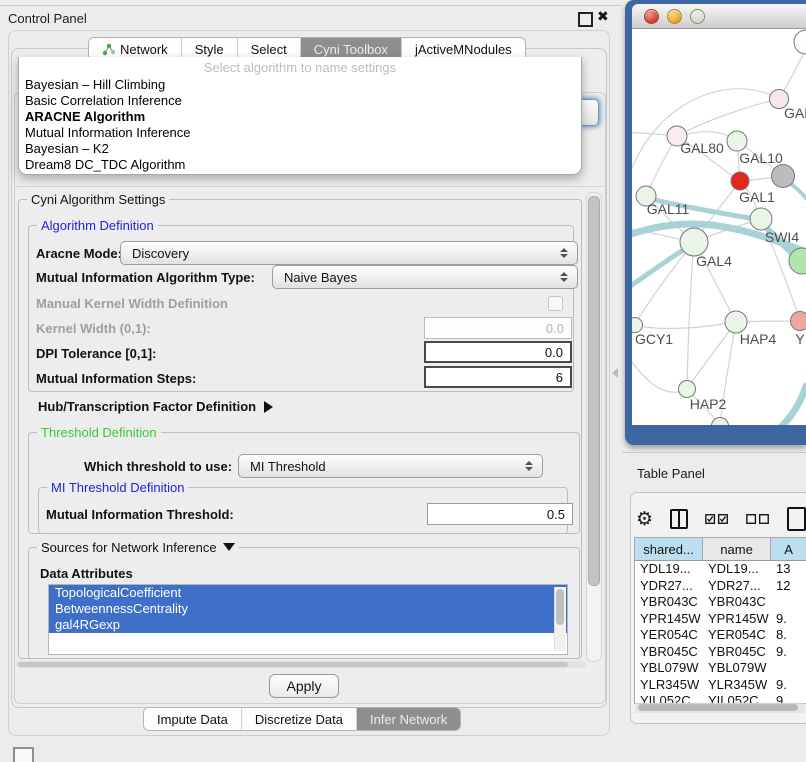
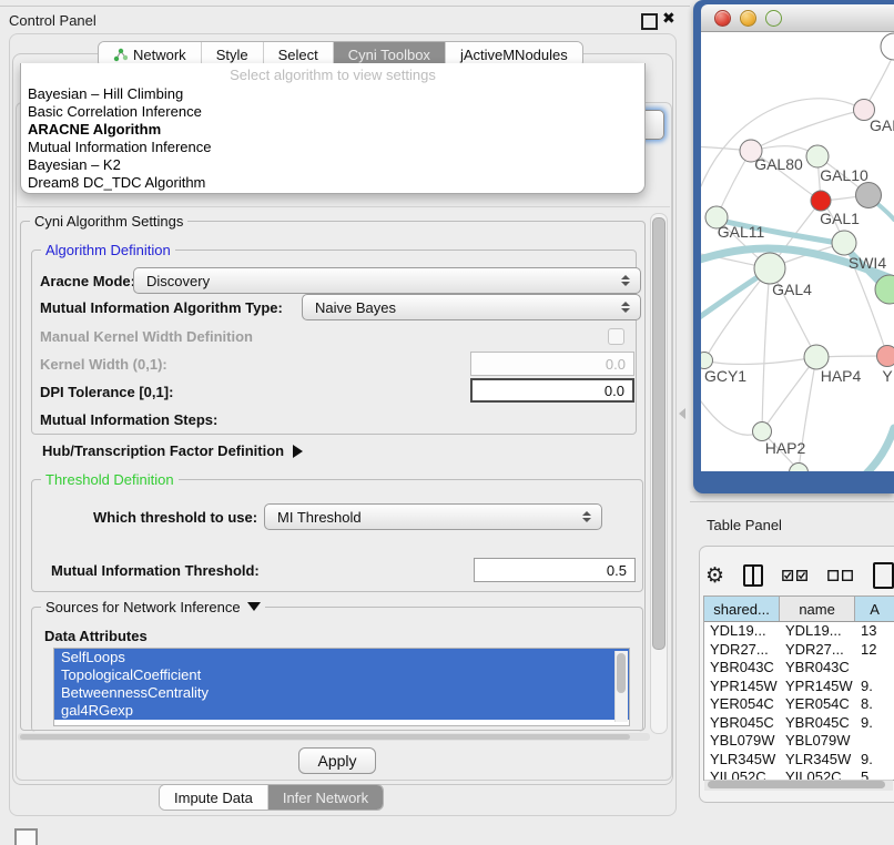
  Control Panel
  ✖
  Network
  Style
  Select
  Cyni Toolbox
  jActiveMNodules
  Cyni Algorithm Settings
  Algorithm Definition
  Aracne Mode
  Discovery
  Mutual Information Algorithm Type:
  Naive Bayes
  Manual Kernel Width Definition
  Kernel Width (0,1):
  0.0
  DPI Tolerance [0,1]:
  0.0
  Mutual Information Steps:
- 6
  Hub/Transcription Factor Definition
  Threshold Definition
  Which threshold to use:
  MI Threshold
- MI Threshold Definition
  Mutual Information Threshold:
  0.5
  Sources for Network Inference
  Data Attributes
+ SelfLoops
  TopologicalCoefficient
  BetweennessCentrality
  gal4RGexp
  Apply
  Impute Data
- Discretize Data
  Infer Network
- Select algorithm to name settings
+ Select algorithm to view settings
  Bayesian – Hill Climbing
  Basic Correlation Inference
  ARACNE Algorithm
  Mutual Information Inference
  Bayesian – K2
  Dream8 DC_TDC Algorithm
  GAL80
  GAL10
  GAL1
  GAL11
  SWI4
  GAL4
  GCY1
  HAP4
  Y
  HAP2
  Table Panel
  ⚙
  shared...
  name
  A
  YDL19...
  YDL19...
  13
  YDR27...
  YDR27...
  12
  YBR043C
  YBR043C
  YPR145W
  YPR145W
  9.
  YER054C
  YER054C
  8.
  YBR045C
  YBR045C
  9.
  YBL079W
  YBL079W
  YLR345W
  YLR345W
  9.
  YIL052C
  YIL052C
- 9
+ 5
